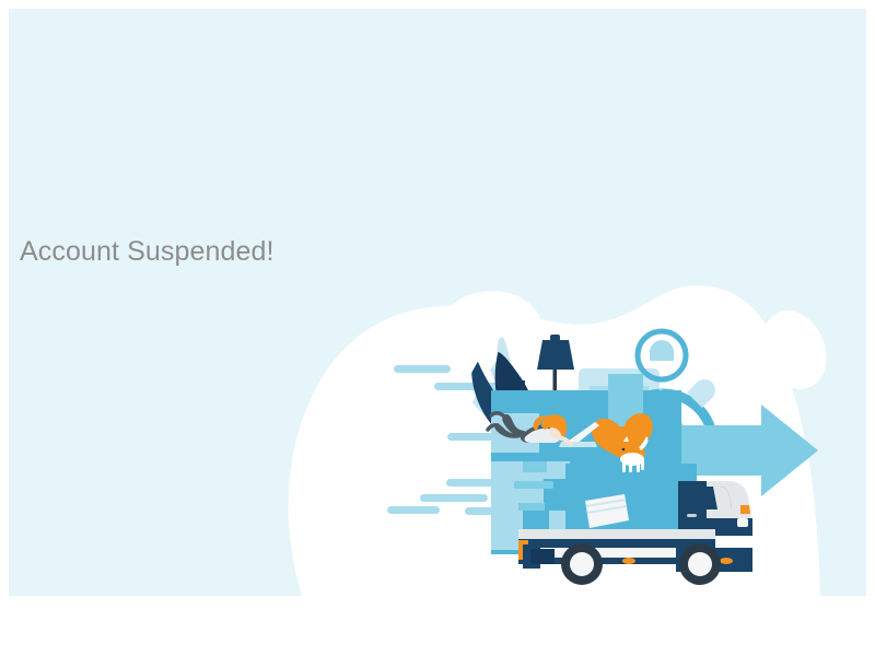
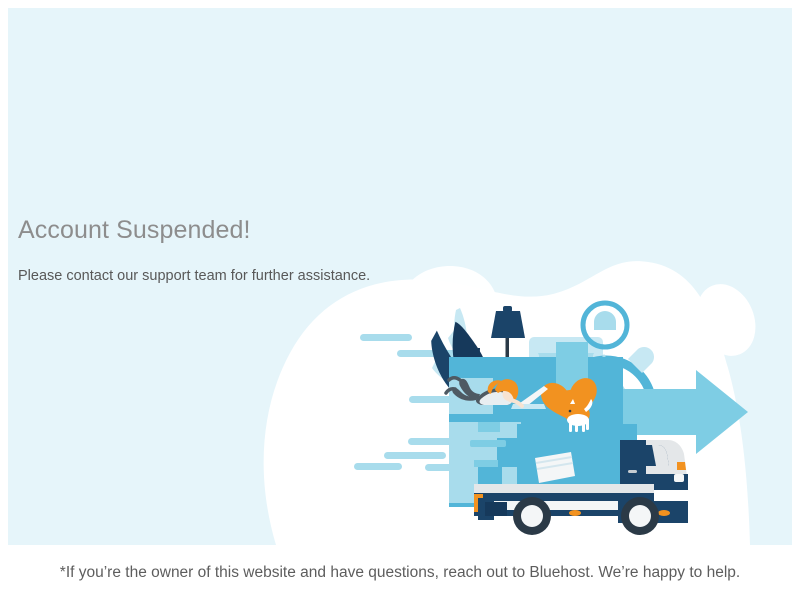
  Account Suspended!
+ Please contact our support team for further assistance.
+ *If you’re the owner of this website and have questions, reach out to Bluehost. We’re happy to help.
